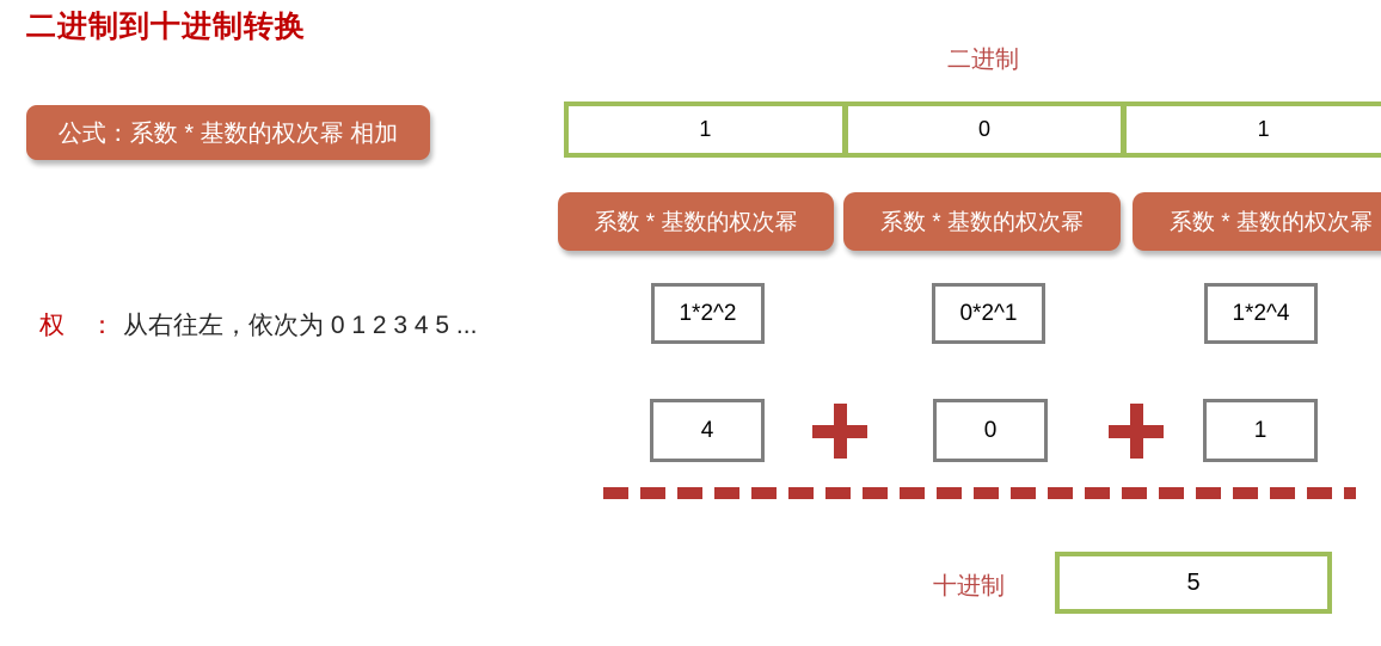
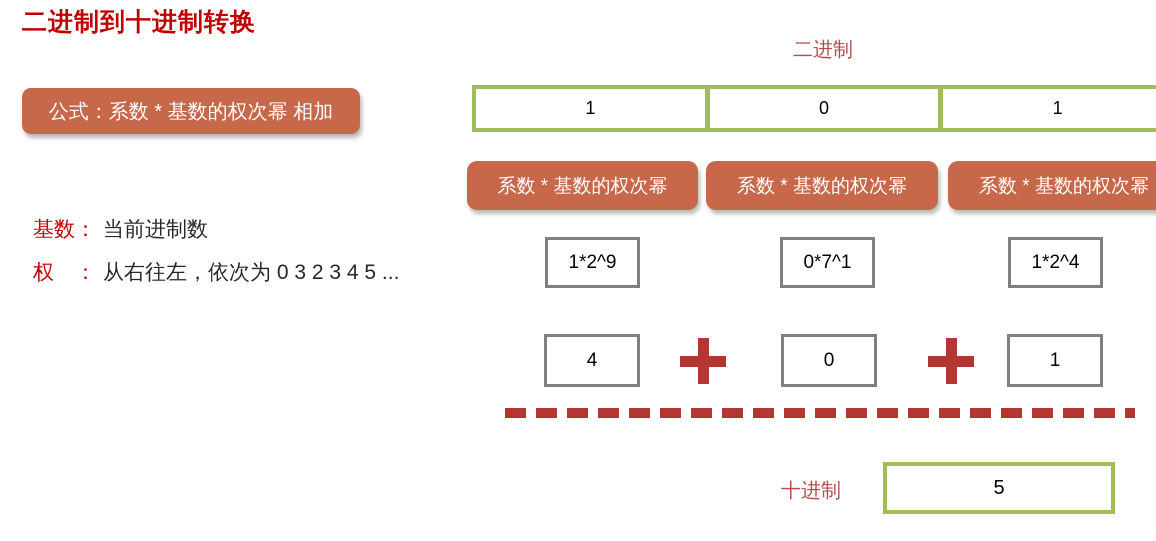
  二进制到十进制转换
  公式：系数 * 基数的权次幂 相加
+ 基数： 当前进制数
- 权 ： 从右往左，依次为 0 1 2 3 4 5 ...
+ 权 ： 从右往左，依次为 0 3 2 3 4 5 ...
  二进制
  1
  0
  1
  系数 * 基数的权次幂
  系数 * 基数的权次幂
  系数 * 基数的权次幂
- 1*2^2
+ 1*2^9
- 0*2^1
+ 0*7^1
  1*2^4
  4
  0
  1
  十进制
  5
